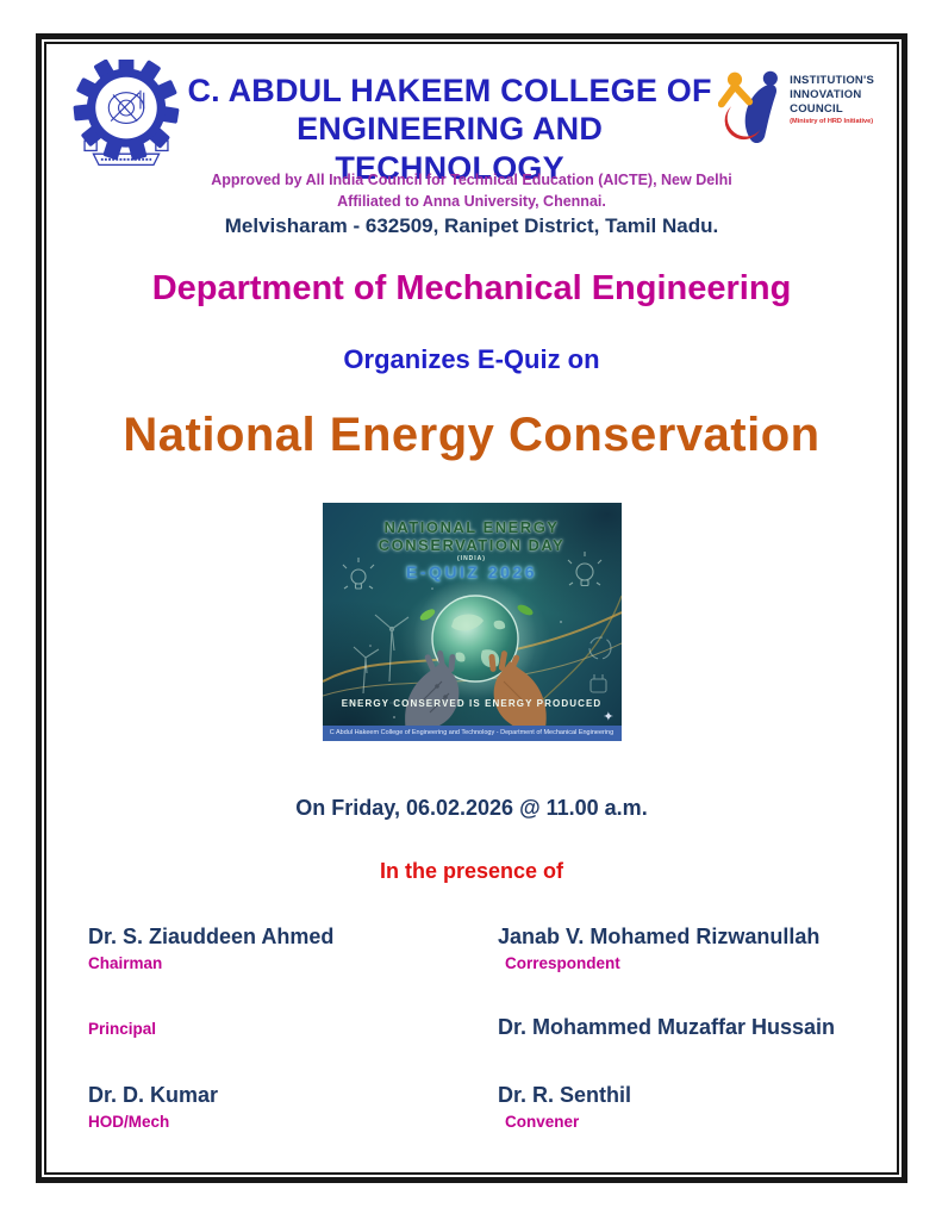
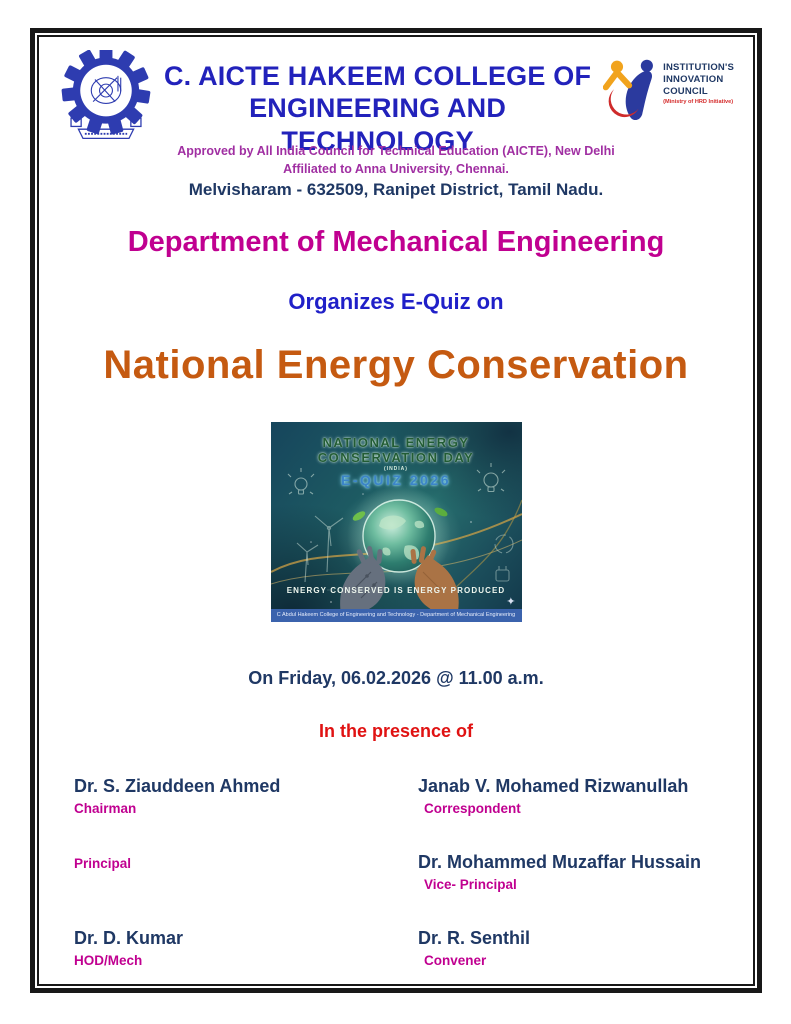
- C. ABDUL HAKEEM COLLEGE OF
+ C. AICTE HAKEEM COLLEGE OF
  ENGINEERING AND TECHNOLOGY
  INSTITUTION'S
  INNOVATION
  COUNCIL
  Approved by All India Council for Technical Education (AICTE), New Delhi
  Affiliated to Anna University, Chennai.
  Melvisharam - 632509, Ranipet District, Tamil Nadu.
  Department of Mechanical Engineering
  Organizes E-Quiz on
  National Energy Conservation
  NATIONAL ENERGY
  CONSERVATION DAY
  E-QUIZ 2026
  ENERGY CONSERVED IS ENERGY PRODUCED
  ✦
  On Friday, 06.02.2026 @ 11.00 a.m.
  In the presence of
  Dr. S. Ziauddeen Ahmed
  Chairman
  Janab V. Mohamed Rizwanullah
  Correspondent
  Principal
  Dr. Mohammed Muzaffar Hussain
+ Vice- Principal
  Dr. D. Kumar
  HOD/Mech
  Dr. R. Senthil
  Convener
